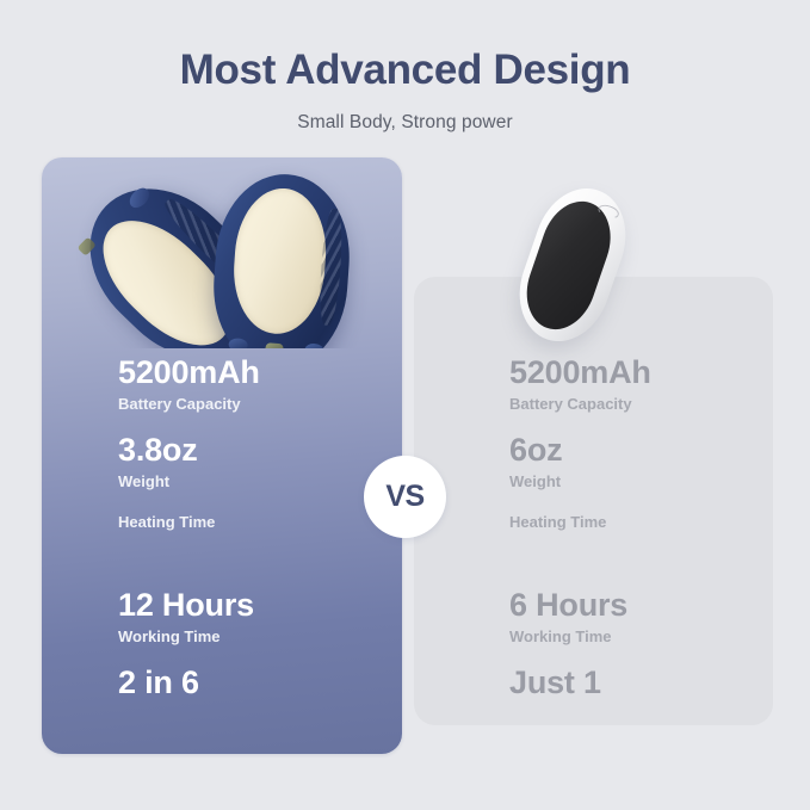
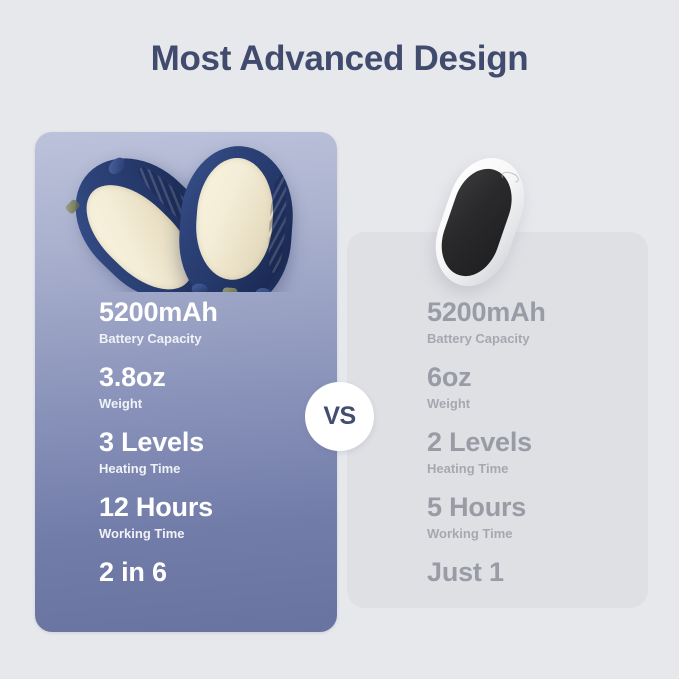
  Most Advanced Design
- Small Body, Strong power
  5200mAh
  Battery Capacity
  3.8oz
  Weight
+ 3 Levels
  Heating Time
  12 Hours
  Working Time
  2 in 6
  5200mAh
  Battery Capacity
  6oz
  Weight
+ 2 Levels
  Heating Time
- 6 Hours
+ 5 Hours
  Working Time
  Just 1
  VS
